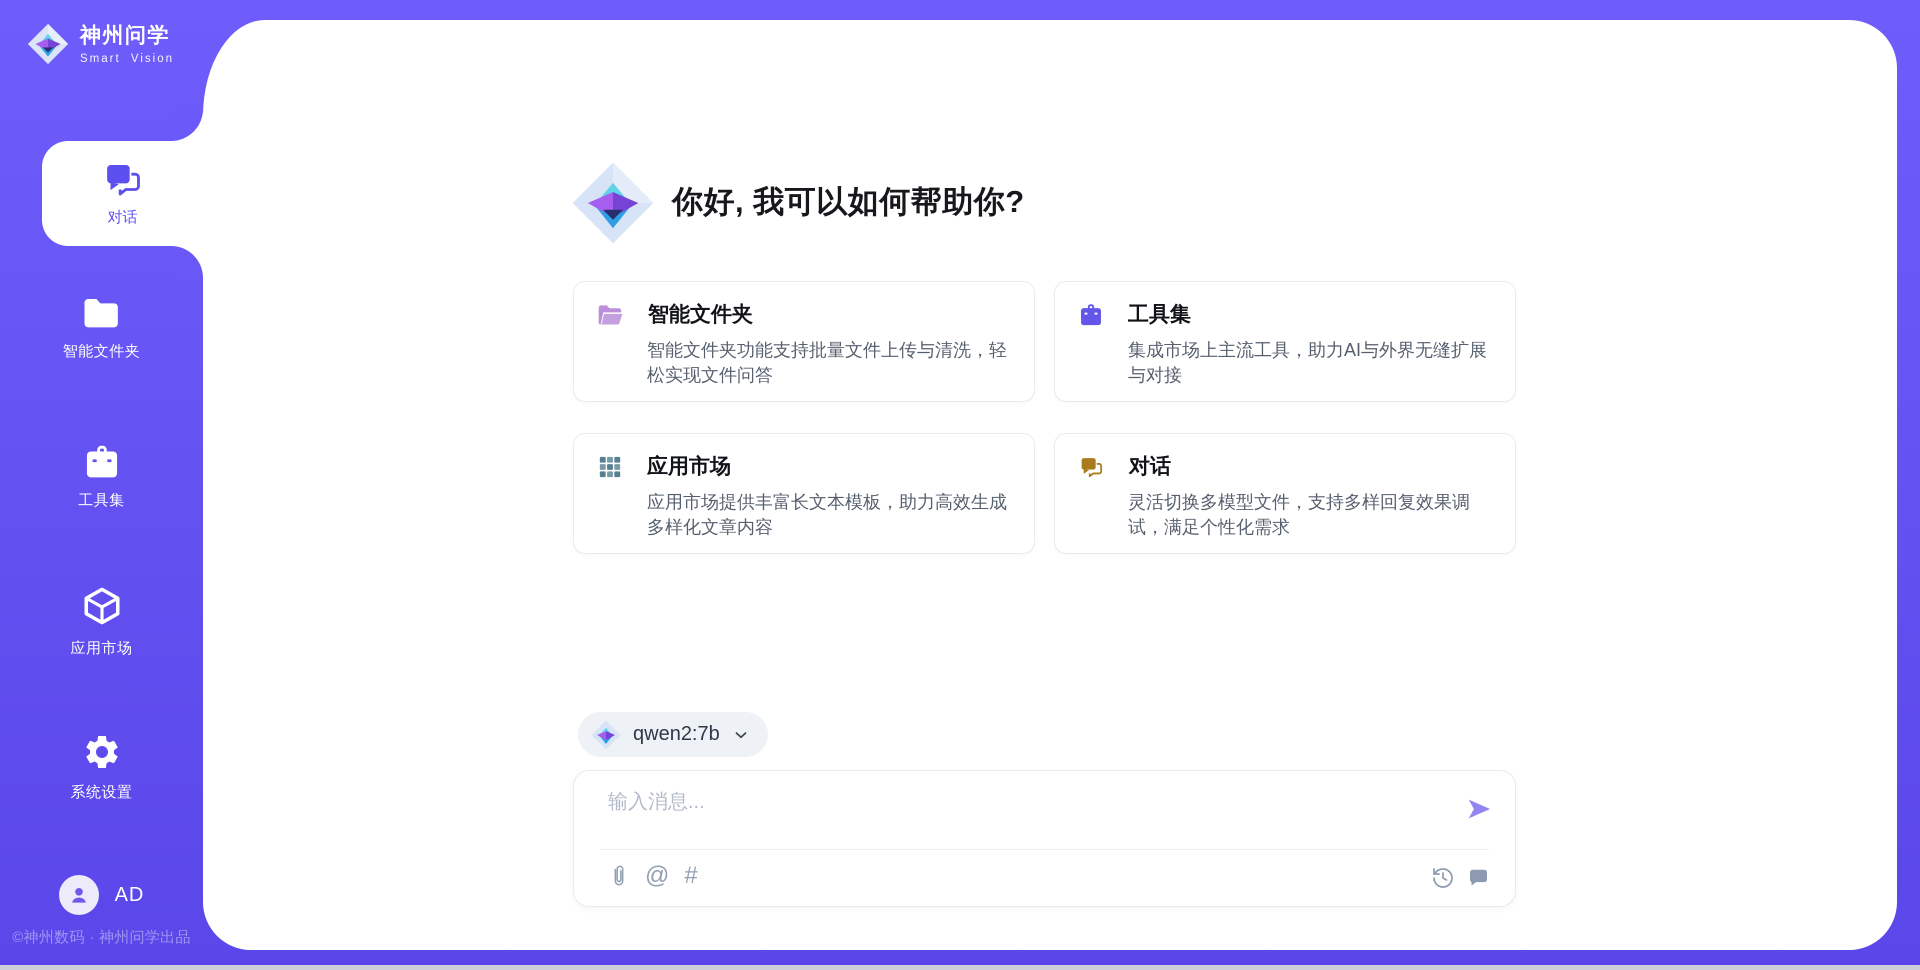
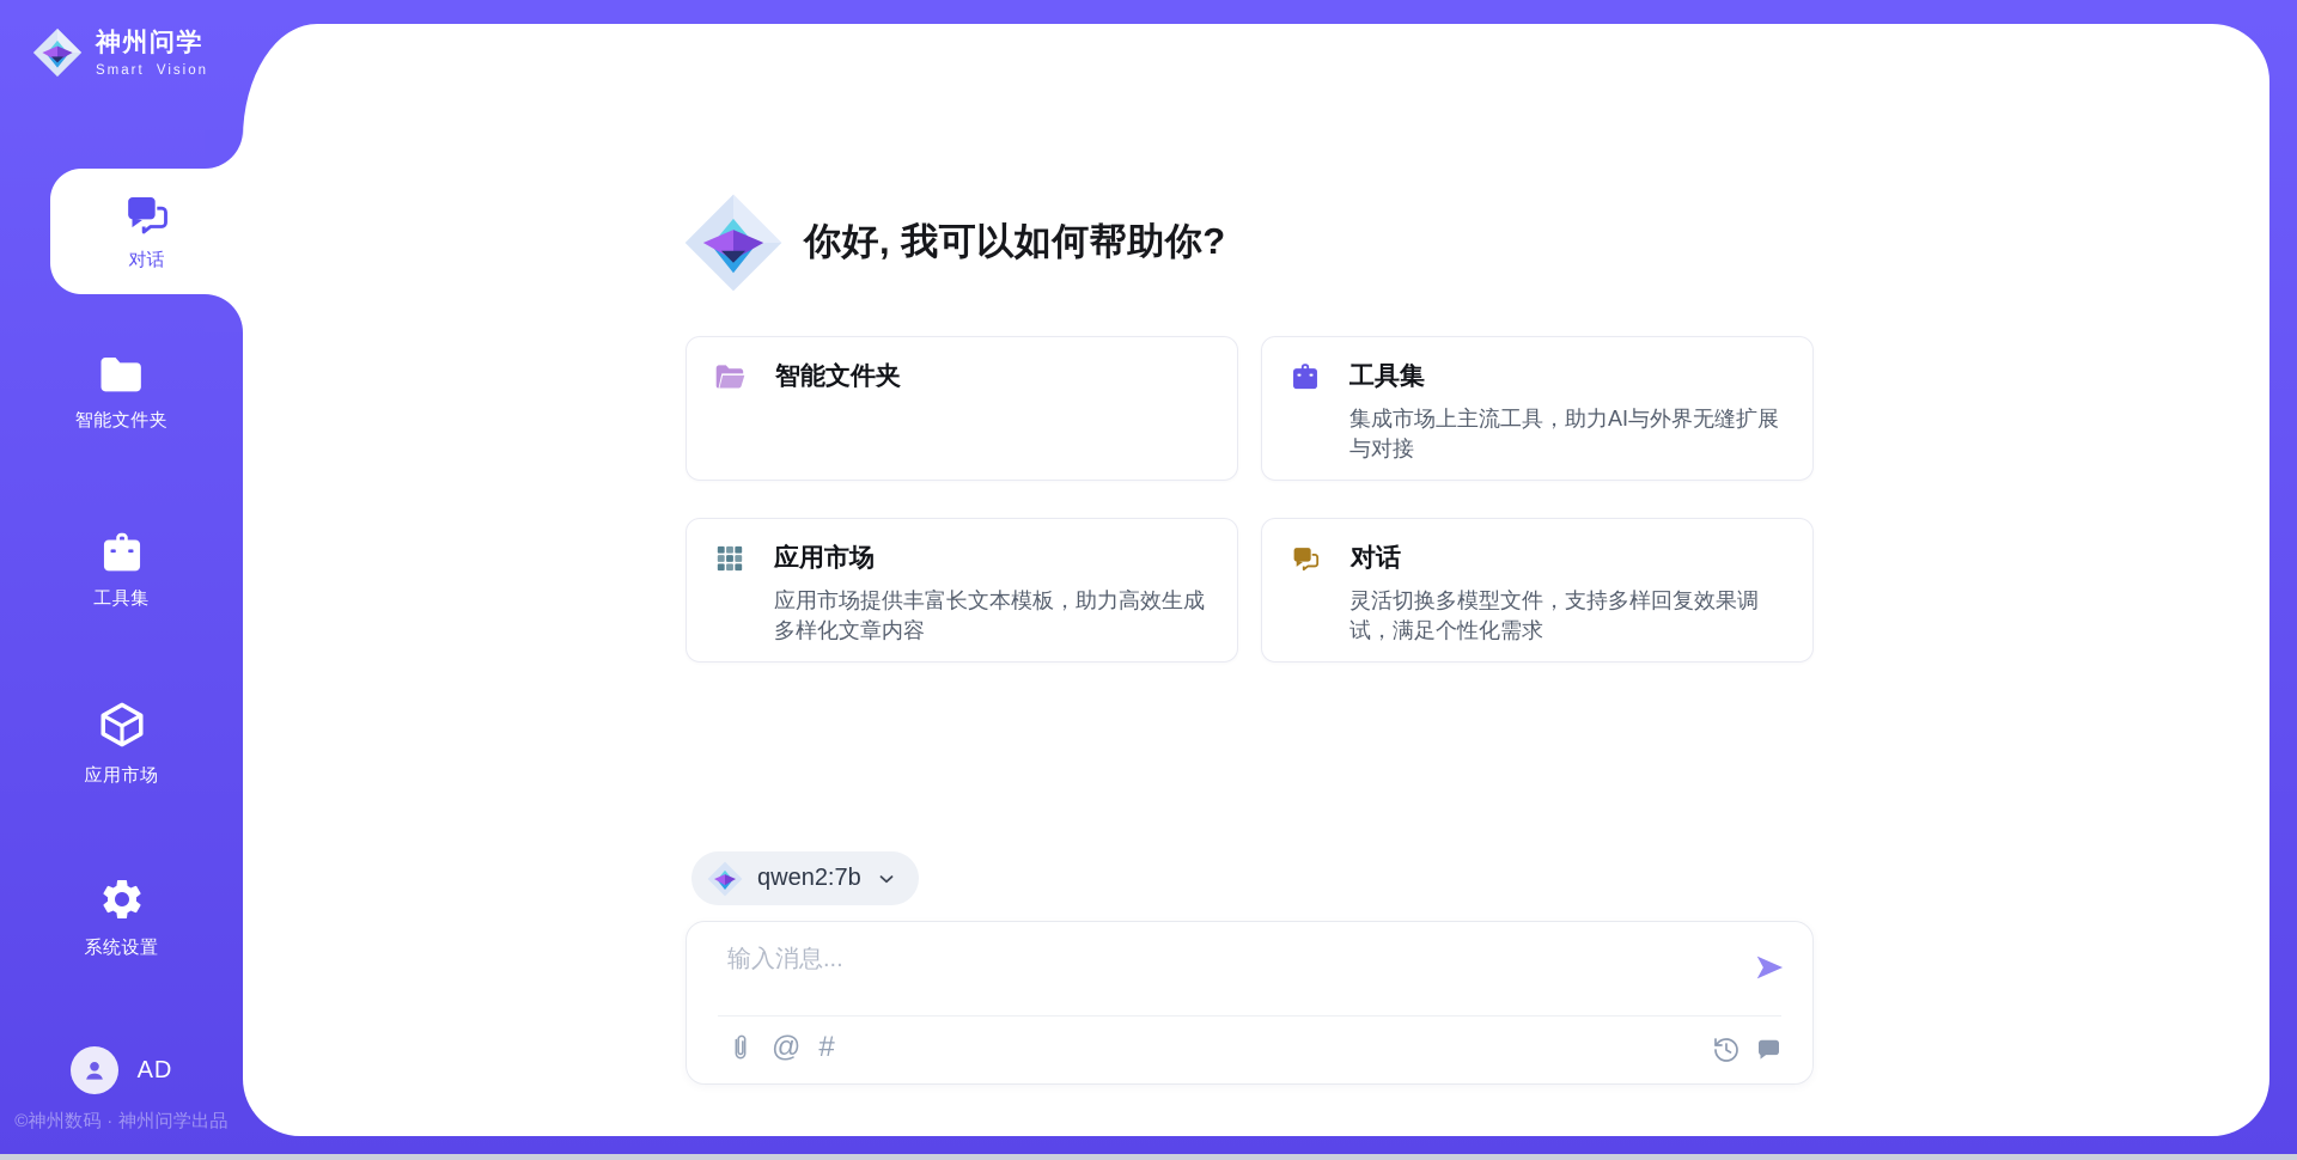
  神州问学
  Smart Vision
  对话
  智能文件夹
  工具集
  应用市场
  系统设置
  AD
  ©神州数码 · 神州问学出品
  你好, 我可以如何帮助你?
  智能文件夹
- 智能文件夹功能支持批量文件上传与清洗，轻松实现文件问答
  工具集
  集成市场上主流工具，助力AI与外界无缝扩展与对接
  应用市场
  应用市场提供丰富长文本模板，助力高效生成多样化文章内容
  对话
  灵活切换多模型文件，支持多样回复效果调试，满足个性化需求
  qwen2:7b
  输入消息...
  @
  #
